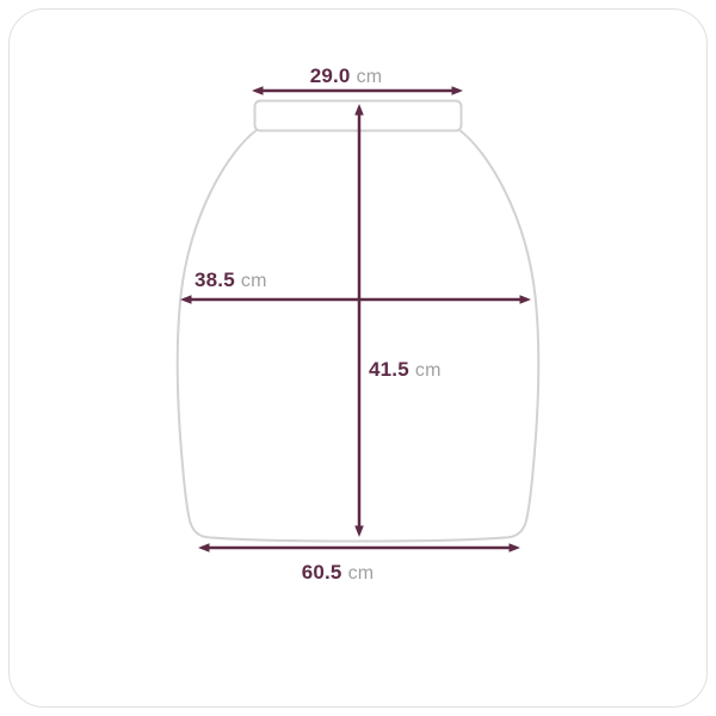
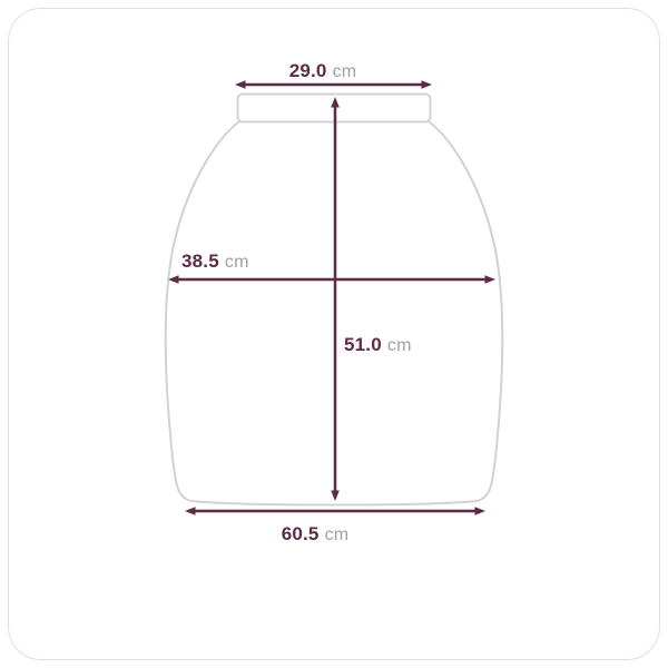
  29.0 cm
  38.5 cm
- 41.5 cm
+ 51.0 cm
  60.5 cm
